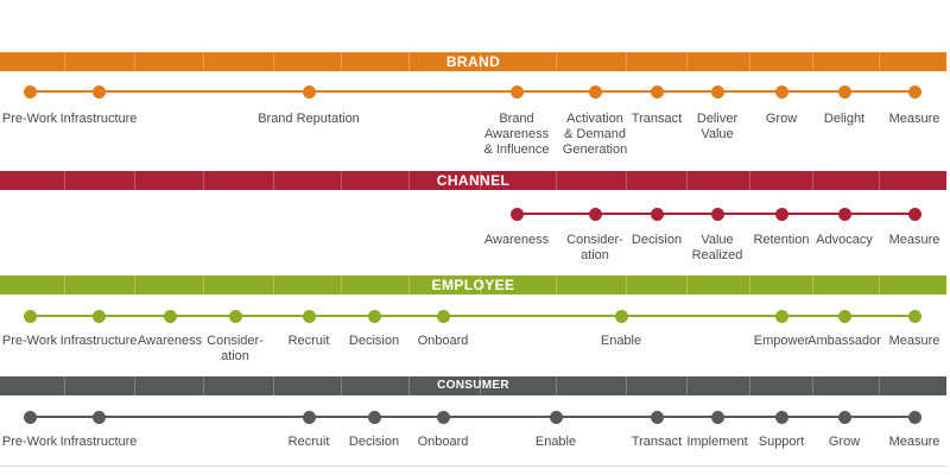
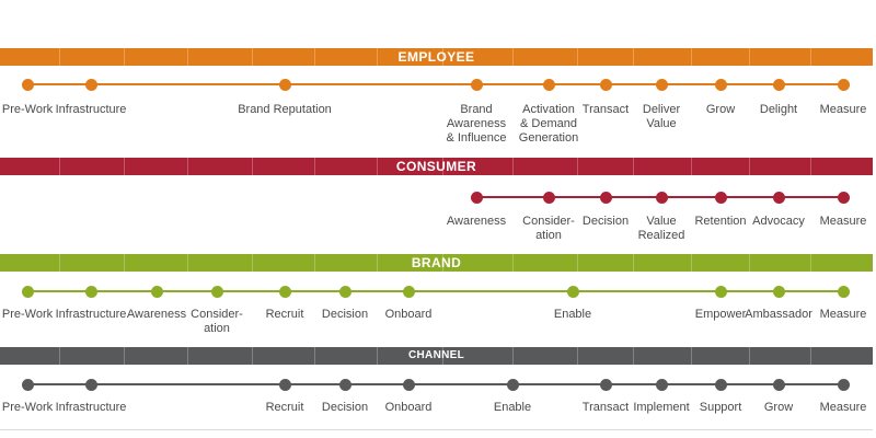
- BRAND
+ EMPLOYEE
  Pre-Work
  Infrastructure
  Brand Reputation
  Brand
  Awareness
  & Influence
  Activation
  & Demand
  Generation
  Transact
  Deliver
  Value
  Grow
  Delight
  Measure
- CHANNEL
+ CONSUMER
  Awareness
  Consider-
  ation
  Decision
  Value
  Realized
  Retention
  Advocacy
  Measure
- EMPLOYEE
+ BRAND
  Pre-Work
  Infrastructure
  Awareness
  Consider-
  ation
  Recruit
  Decision
  Onboard
  Enable
  Empower
  Ambassador
  Measure
- CONSUMER
+ CHANNEL
  Pre-Work
  Infrastructure
  Recruit
  Decision
  Onboard
  Enable
  Transact
  Implement
  Support
  Grow
  Measure
